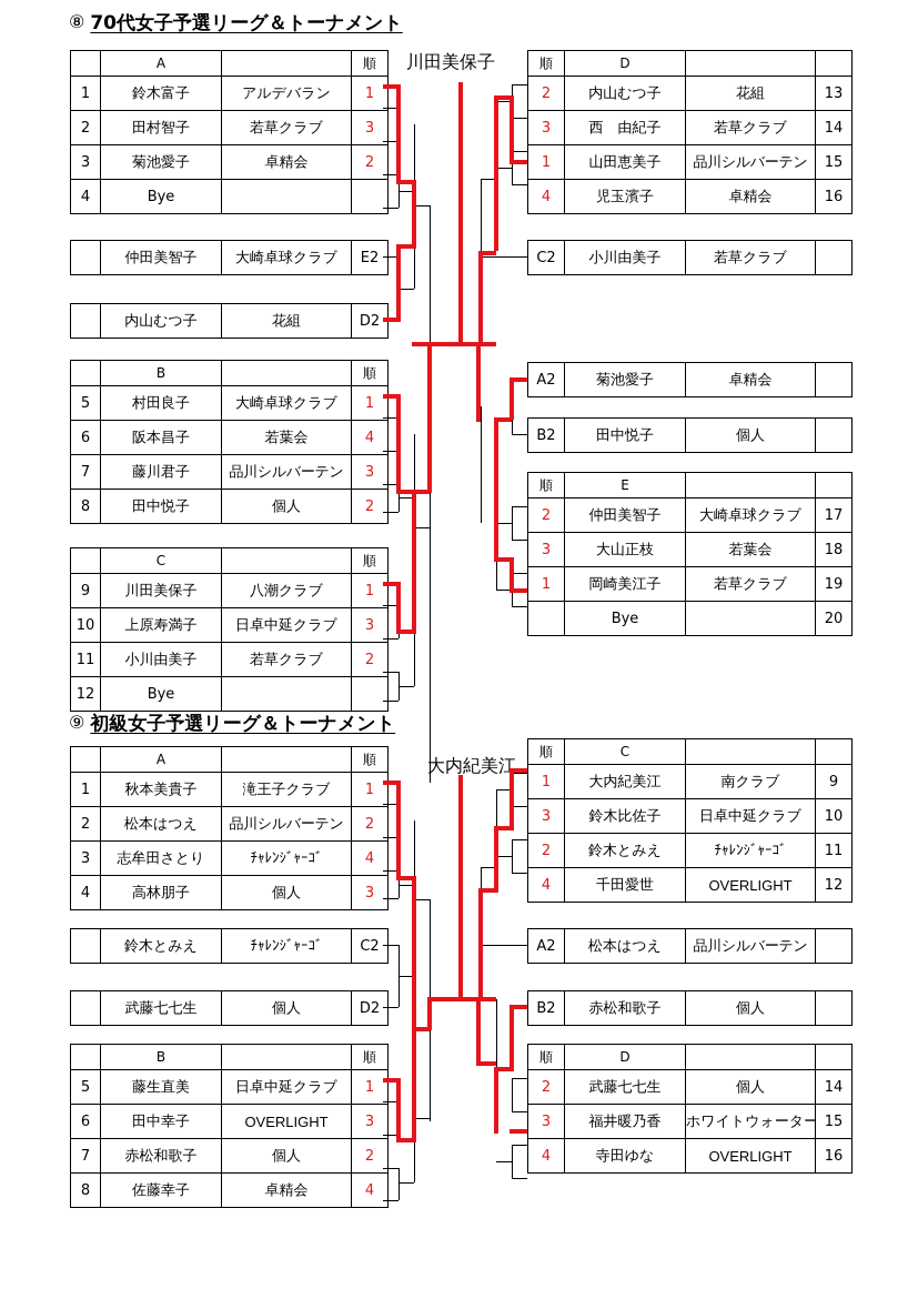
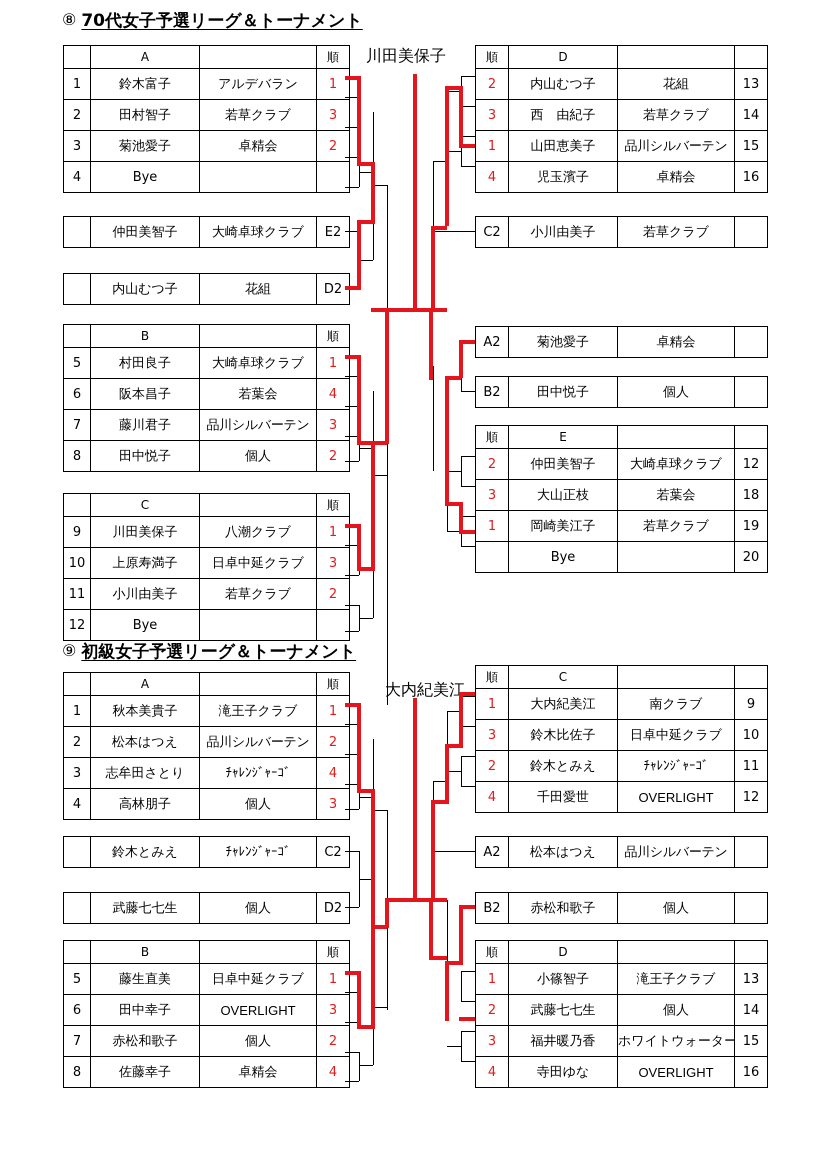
  ⑧ 70代女子予選リーグ＆トーナメント
  川田美保子
  	A		順
  1	鈴木富子	アルデバラン	1
  2	田村智子	若草クラブ	3
  3	菊池愛子	卓精会	2
  4	Bye
  	仲田美智子	大崎卓球クラブ	E2
  	内山むつ子	花組	D2
  	B		順
  5	村田良子	大崎卓球クラブ	1
  6	阪本昌子	若葉会	4
  7	藤川君子	品川シルバーテン	3
  8	田中悦子	個人	2
  	C		順
  9	川田美保子	八潮クラブ	1
  10	上原寿満子	日卓中延クラブ	3
  11	小川由美子	若草クラブ	2
  12	Bye
  順	D
  2	内山むつ子	花組	13
  3	西 由紀子	若草クラブ	14
  1	山田恵美子	品川シルバーテン	15
  4	児玉濱子	卓精会	16
  C2	小川由美子	若草クラブ
  A2	菊池愛子	卓精会
  B2	田中悦子	個人
  順	E
- 2	仲田美智子	大崎卓球クラブ	17
+ 2	仲田美智子	大崎卓球クラブ	12
  3	大山正枝	若葉会	18
  1	岡崎美江子	若草クラブ	19
  	Bye		20
  ⑨ 初級女子予選リーグ＆トーナメント
  大内紀美江
  	A		順
  1	秋本美貴子	滝王子クラブ	1
  2	松本はつえ	品川シルバーテン	2
  3	志牟田さとり	ﾁｬﾚﾝｼﾞｬｰｺﾞ	4
  4	高林朋子	個人	3
  	鈴木とみえ	ﾁｬﾚﾝｼﾞｬｰｺﾞ	C2
  	武藤七七生	個人	D2
  	B		順
  5	藤生直美	日卓中延クラブ	1
  6	田中幸子	OVERLIGHT	3
  7	赤松和歌子	個人	2
  8	佐藤幸子	卓精会	4
  順	C
  1	大内紀美江	南クラブ	9
  3	鈴木比佐子	日卓中延クラブ	10
  2	鈴木とみえ	ﾁｬﾚﾝｼﾞｬｰｺﾞ	11
  4	千田愛世	OVERLIGHT	12
  A2	松本はつえ	品川シルバーテン
  B2	赤松和歌子	個人
  順	D
+ 1	小篠智子	滝王子クラブ	13
  2	武藤七七生	個人	14
  3	福井暖乃香	ホワイトウォーター	15
  4	寺田ゆな	OVERLIGHT	16
